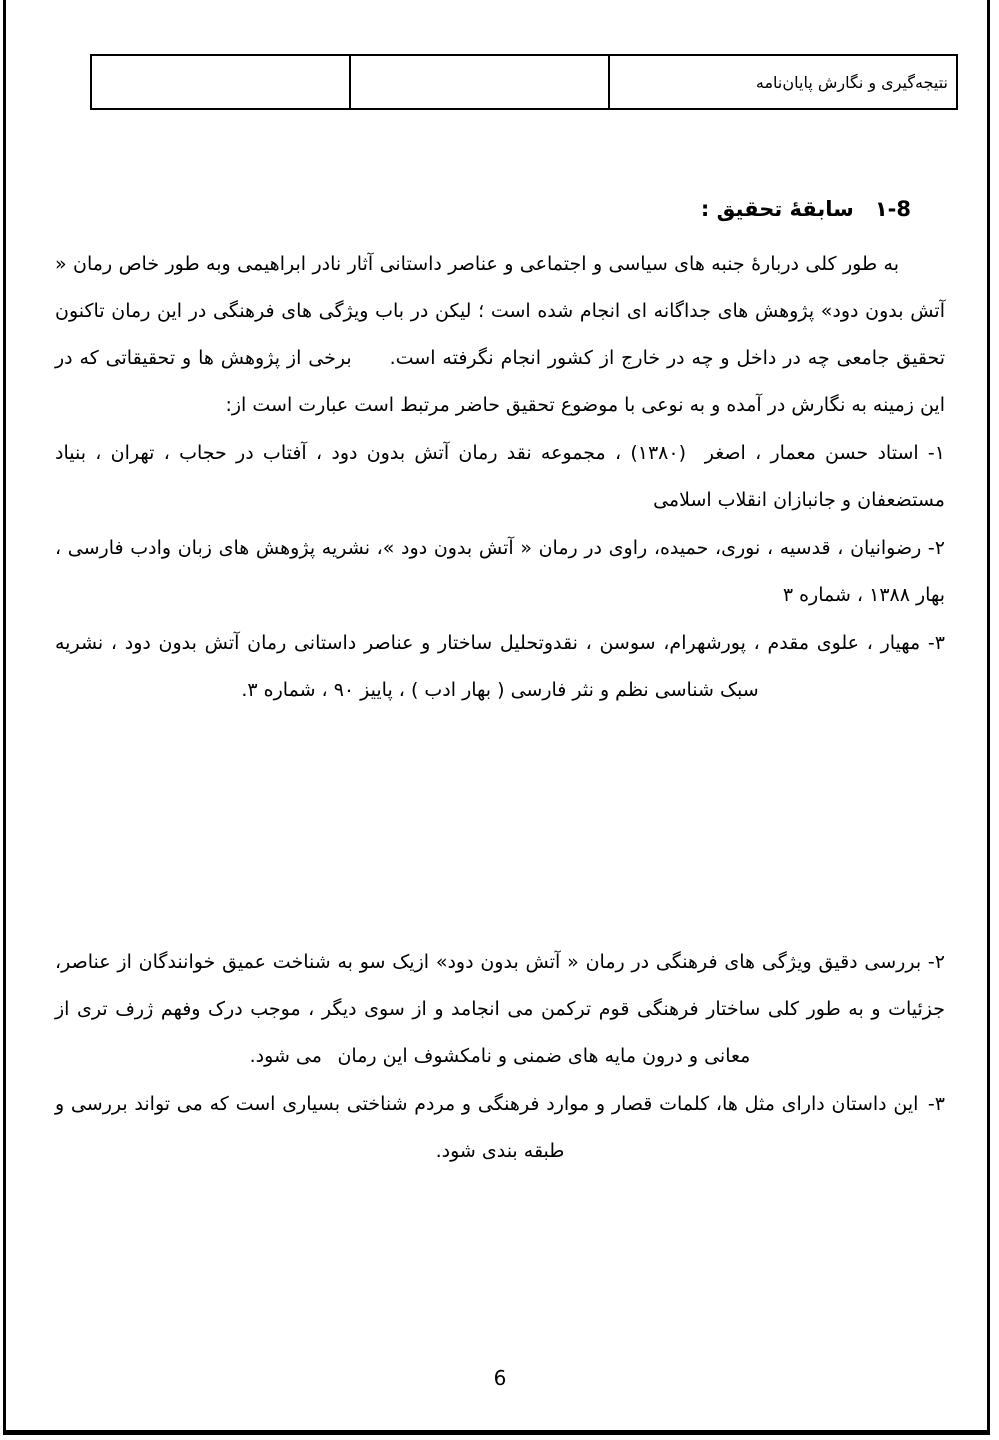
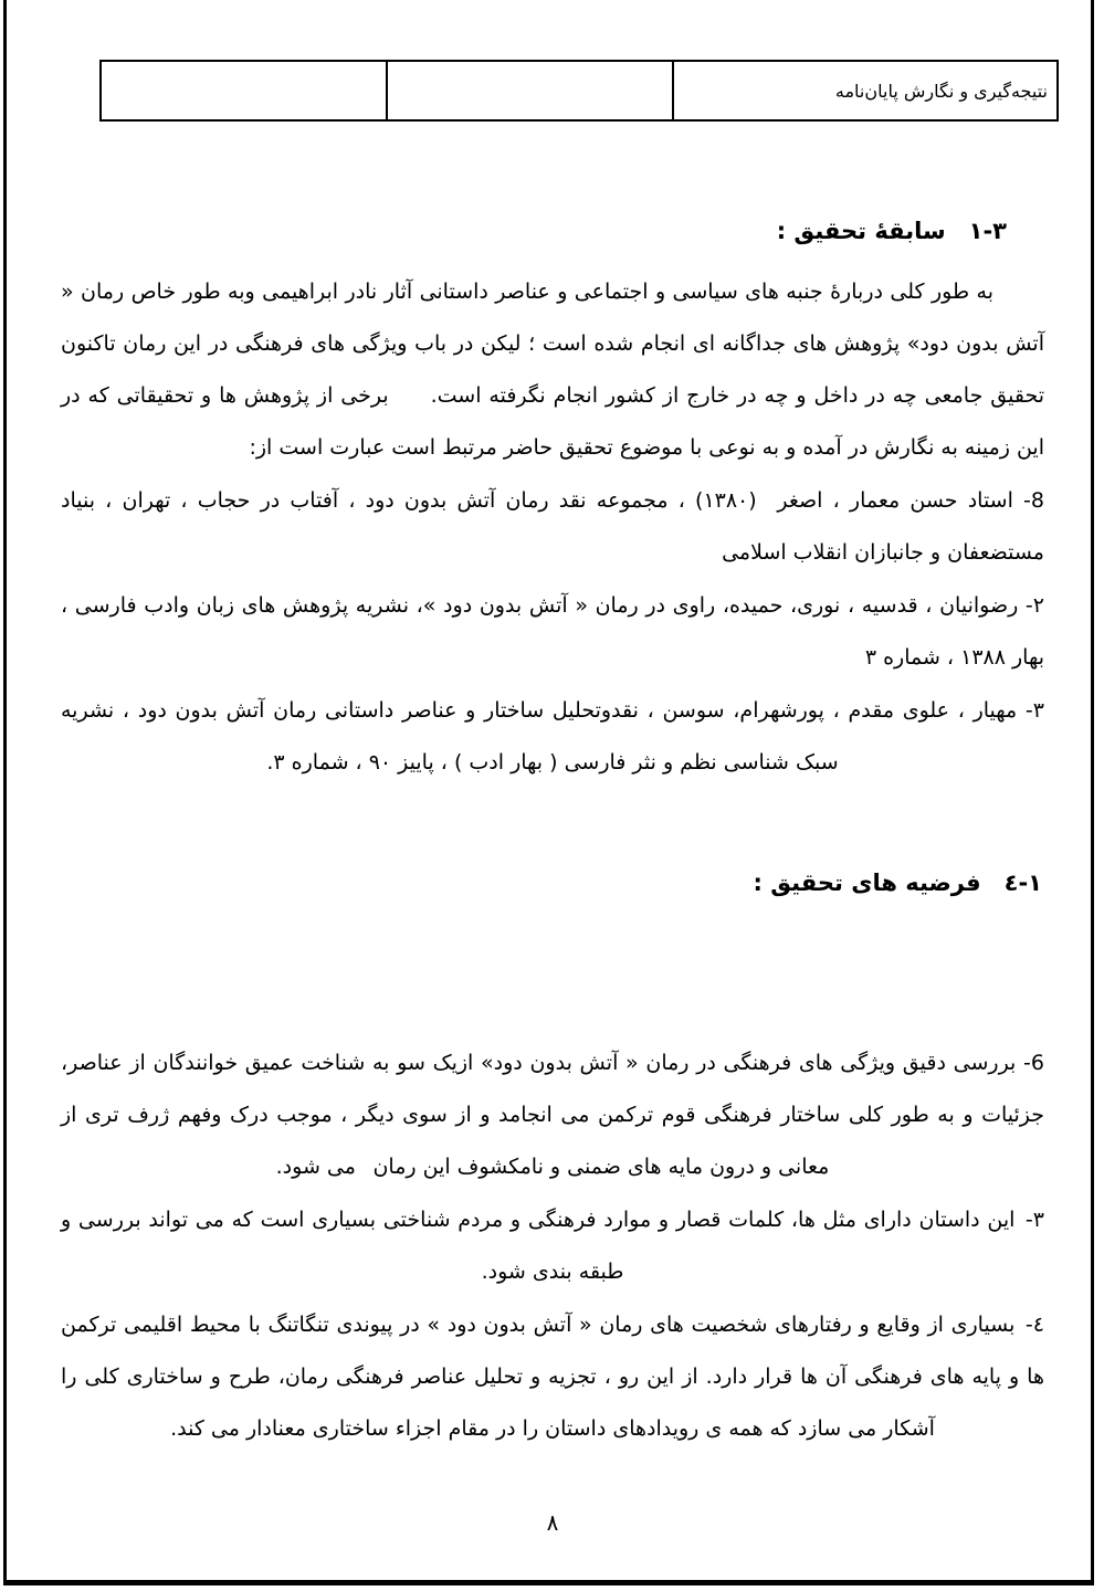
  نتیجه‌گیری و نگارش پایان‌نامه
- ۱-8 سابقهٔ تحقیق :
+ ۱-۳ سابقهٔ تحقیق :
  به طور کلی دربارهٔ جنبه های سیاسی و اجتماعی و عناصر داستانی آثار نادر ابراهیمی وبه طور خاص رمان « آتش بدون دود» پژوهش های جداگانه ای انجام شده است ؛ لیکن در باب ویژگی های فرهنگی در این رمان تاکنون تحقیق جامعی چه در داخل و چه در خارج از کشور انجام نگرفته است. برخی از پژوهش ها و تحقیقاتی که در این زمینه به نگارش در آمده و به نوعی با موضوع تحقیق حاضر مرتبط است عبارت است از:
- ۱- استاد حسن معمار ، اصغر (۱۳۸۰) ، مجموعه نقد رمان آتش بدون دود ، آفتاب در حجاب ، تهران ، بنیاد مستضعفان و جانبازان انقلاب اسلامی
+ 8- استاد حسن معمار ، اصغر (۱۳۸۰) ، مجموعه نقد رمان آتش بدون دود ، آفتاب در حجاب ، تهران ، بنیاد مستضعفان و جانبازان انقلاب اسلامی
  ۲- رضوانیان ، قدسیه ، نوری، حمیده، راوی در رمان « آتش بدون دود »، نشریه پژوهش های زبان وادب فارسی ، بهار ۱۳۸۸ ، شماره ۳
  ۳- مهیار ، علوی مقدم ، پورشهرام، سوسن ، نقدوتحلیل ساختار و عناصر داستانی رمان آتش بدون دود ، نشریه سبک شناسی نظم و نثر فارسی ( بهار ادب ) ، پاییز ۹۰ ، شماره ۳.
+ ۱-٤ فرضیه های تحقیق :
- ۲- بررسی دقیق ویژگی های فرهنگی در رمان « آتش بدون دود» ازیک سو به شناخت عمیق خوانندگان از عناصر، جزئیات و به طور کلی ساختار فرهنگی قوم ترکمن می انجامد و از سوی دیگر ، موجب درک وفهم ژرف تری از معانی و درون مایه های ضمنی و نامکشوف این رمان می شود.
+ 6- بررسی دقیق ویژگی های فرهنگی در رمان « آتش بدون دود» ازیک سو به شناخت عمیق خوانندگان از عناصر، جزئیات و به طور کلی ساختار فرهنگی قوم ترکمن می انجامد و از سوی دیگر ، موجب درک وفهم ژرف تری از معانی و درون مایه های ضمنی و نامکشوف این رمان می شود.
  ۳- این داستان دارای مثل ها، کلمات قصار و موارد فرهنگی و مردم شناختی بسیاری است که می تواند بررسی و طبقه بندی شود.
+ ٤- بسیاری از وقایع و رفتارهای شخصیت های رمان « آتش بدون دود » در پیوندی تنگاتنگ با محیط اقلیمی ترکمن ها و پایه های فرهنگی آن ها قرار دارد. از این رو ، تجزیه و تحلیل عناصر فرهنگی رمان، طرح و ساختاری کلی را آشکار می سازد که همه ی رویدادهای داستان را در مقام اجزاء ساختاری معنادار می کند.
- 6
+ ۸
